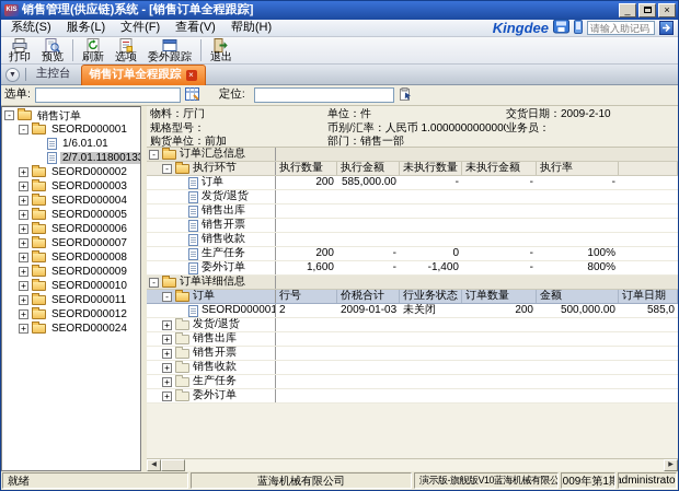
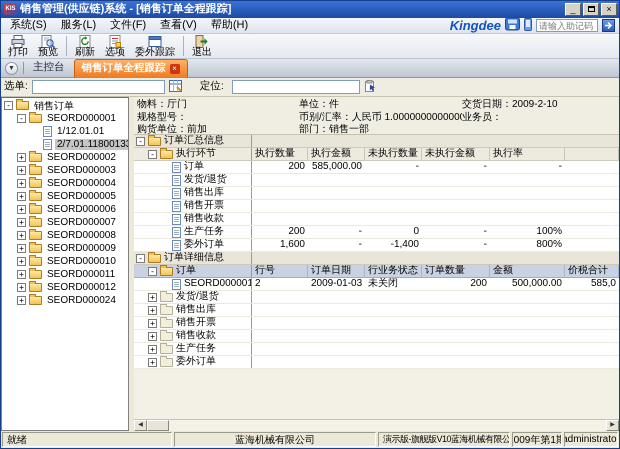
  销售管理(供应链)系统 - [销售订单全程跟踪]
  _
  ×
  系统(S)
  服务(L)
  文件(F)
  查看(V)
  帮助(H)
  Kingdee
  请输入助记码
  打印
  预览
  刷新
  选项
  委外跟踪
  退出
  主控台
  销售订单全程跟踪
  ×
  选单:
  定位:
  -
  销售订单
  -
  SEORD000001
- 1/6.01.01
+ 1/12.01.01
  2/7.01.1180013
  +
  SEORD000002
  +
  SEORD000003
  +
  SEORD000004
  +
  SEORD000005
  +
  SEORD000006
  +
  SEORD000007
  +
  SEORD000008
  +
  SEORD000009
  +
  SEORD000010
  +
  SEORD000011
  +
  SEORD000012
  +
  SEORD000024
  物料：厅门
  单位：件
  交货日期：2009-2-10
  规格型号：
  币别/汇率：人民币 1.000000000000
  业务员：
  购货单位：前加
  部门：销售一部
  -
  订单汇总信息
  -
  执行环节
  执行数量
  执行金额
  未执行数量
  未执行金额
  执行率
  订单
  200
  585,000.00
  -
  -
  -
  发货/退货
  销售出库
  销售开票
  销售收款
  生产任务
  200
  -
  0
  -
  100%
  委外订单
  1,600
  -
  -1,400
  -
  800%
  -
  订单详细信息
  -
  订单
  行号
- 价税合计
+ 订单日期
  行业务状态
  订单数量
  金额
- 订单日期
+ 价税合计
  SEORD000001
  2
  2009-01-03
  未关闭
  200
  500,000.00
  585,0
  +
  发货/退货
  +
  销售出库
  +
  销售开票
  +
  销售收款
  +
  生产任务
  +
  委外订单
  就绪
  蓝海机械有限公司
  009年第1期
  administrato
